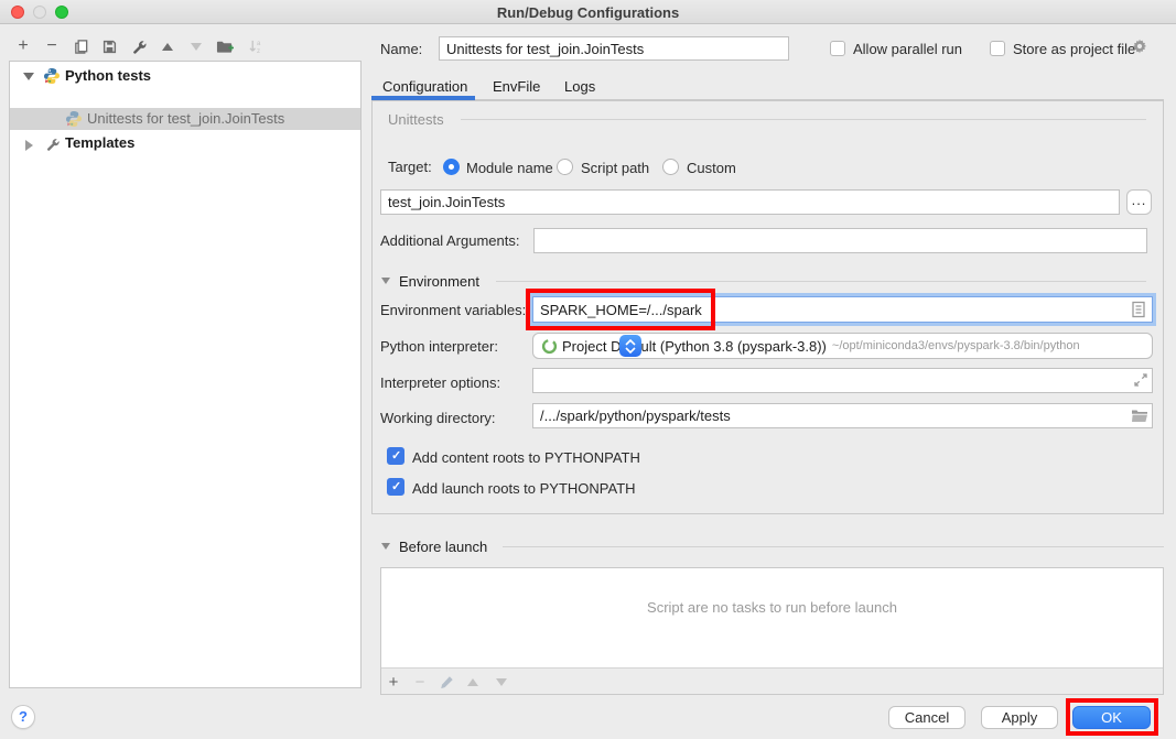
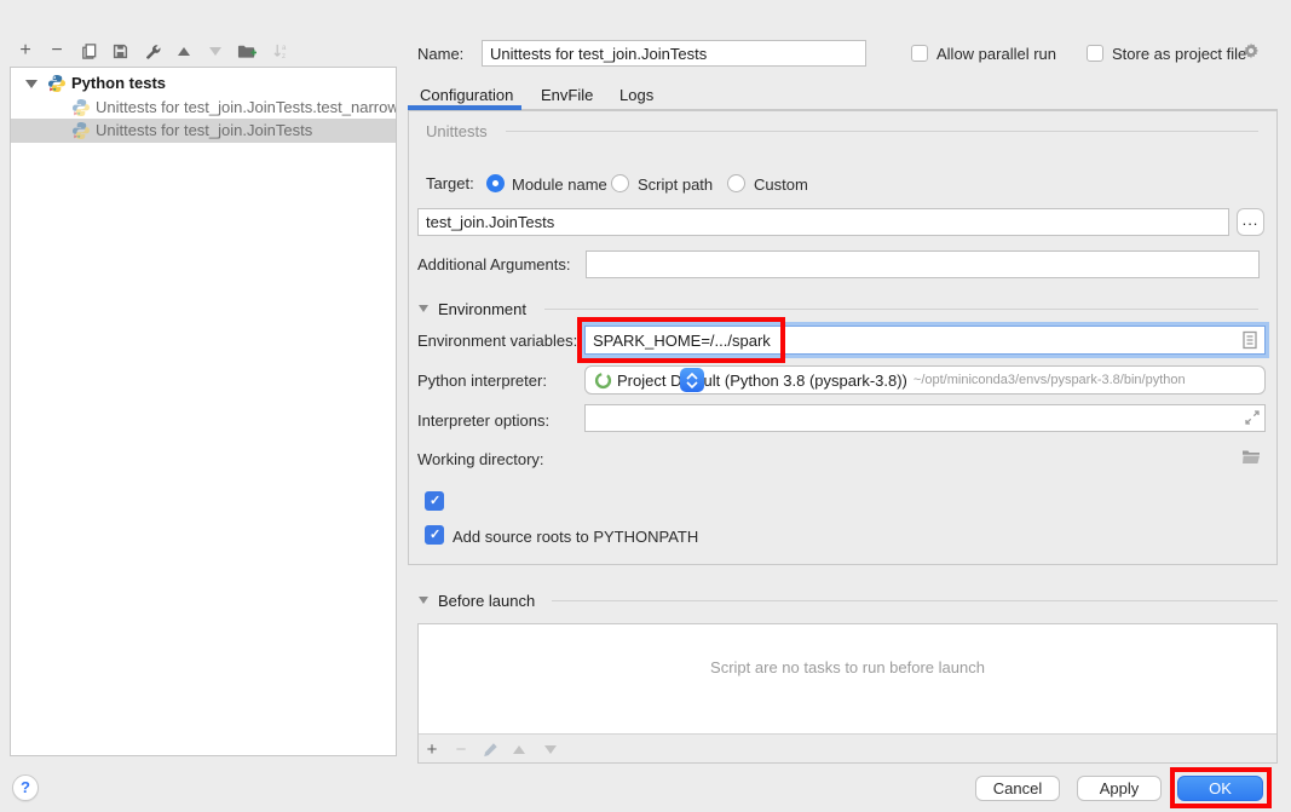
- Run/Debug Configurations
  +
  −
  Python tests
+ Unittests for test_join.JoinTests.test_narrow
  Unittests for test_join.JoinTests
- Templates
  Name:
  Unittests for test_join.JoinTests
  Allow parallel run
  Store as project file
  Configuration
  EnvFile
  Logs
  Unittests
  Target:
  Module name
  Script path
  Custom
  test_join.JoinTests
  ...
  Additional Arguments:
  Environment
  Environment variables:
  SPARK_HOME=/.../spark
  Python interpreter:
  Project Dult (Python 3.8 (pyspark-3.8))
  ~/opt/miniconda3/envs/pyspark-3.8/bin/python
  Interpreter options:
  Working directory:
- /.../spark/python/pyspark/tests
- Add content roots to PYTHONPATH
- Add launch roots to PYTHONPATH
+ Add source roots to PYTHONPATH
  Before launch
  Script are no tasks to run before launch
  +
  ?
  Cancel
  Apply
  OK
